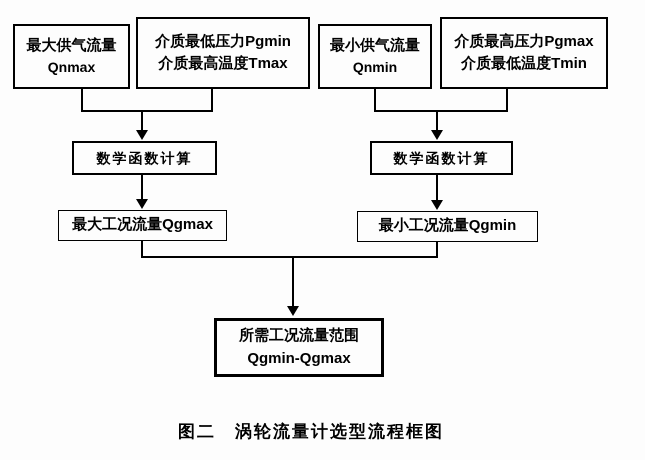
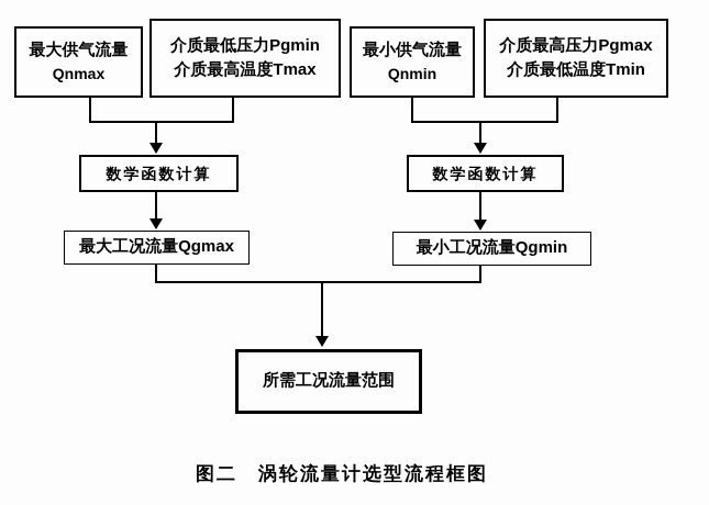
  最大供气流量
  Qnmax
  介质最低压力Pgmin
  介质最高温度Tmax
  最小供气流量
  Qnmin
  介质最高压力Pgmax
  介质最低温度Tmin
  数学函数计算
  数学函数计算
  最大工况流量Qgmax
  最小工况流量Qgmin
  所需工况流量范围
- Qgmin-Qgmax
  图二 涡轮流量计选型流程框图
